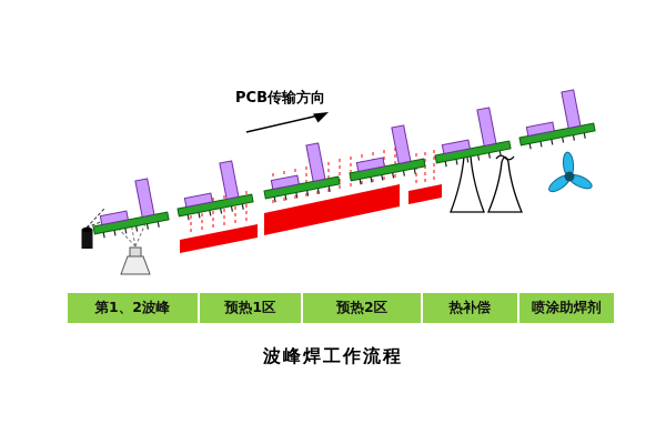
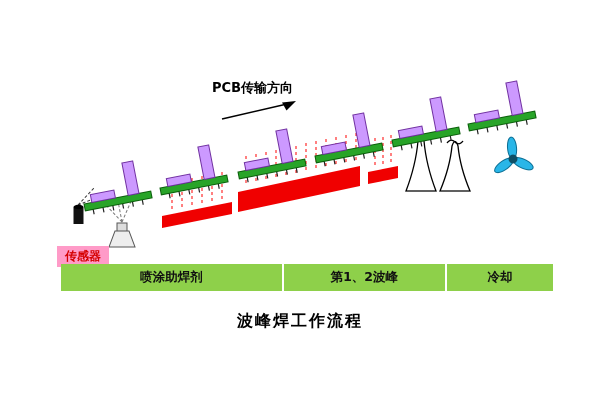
  PCB传输方向
+ 传感器
- 第1、2波峰
+ 喷涂助焊剂
- 预热1区
- 预热2区
- 热补偿
- 喷涂助焊剂
+ 第1、2波峰
+ 冷却
  波峰焊工作流程
